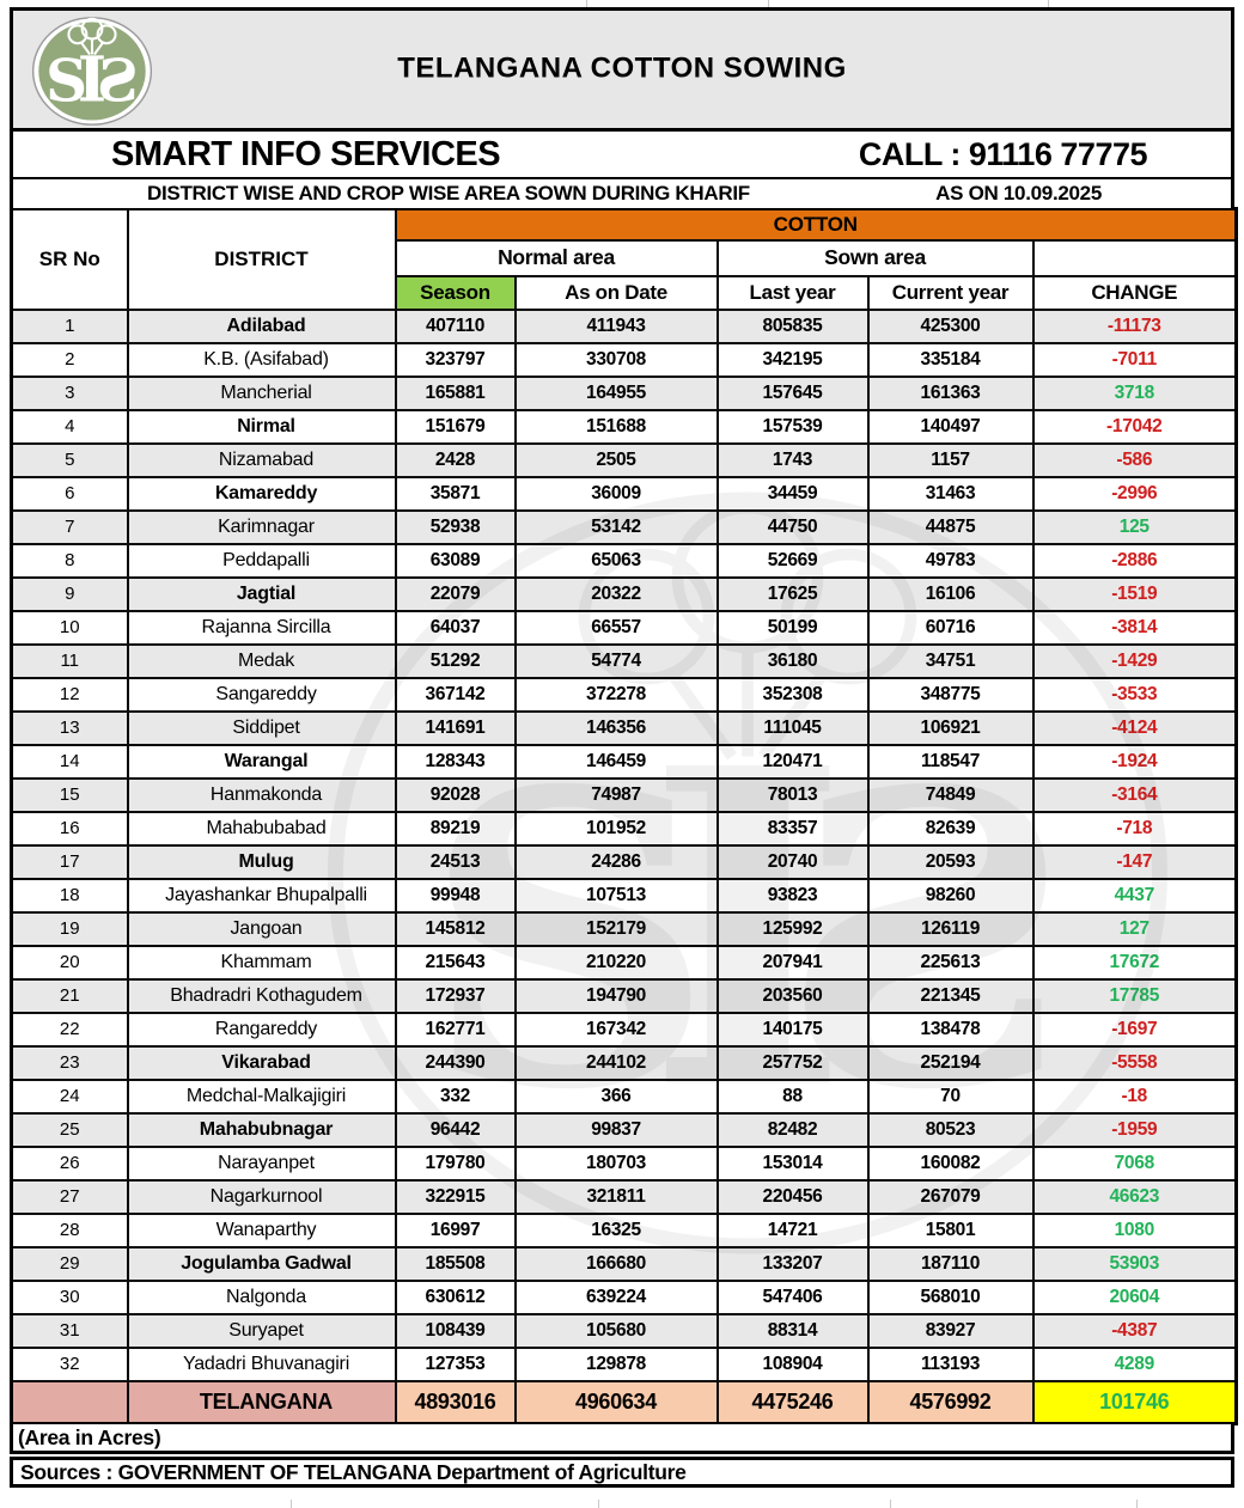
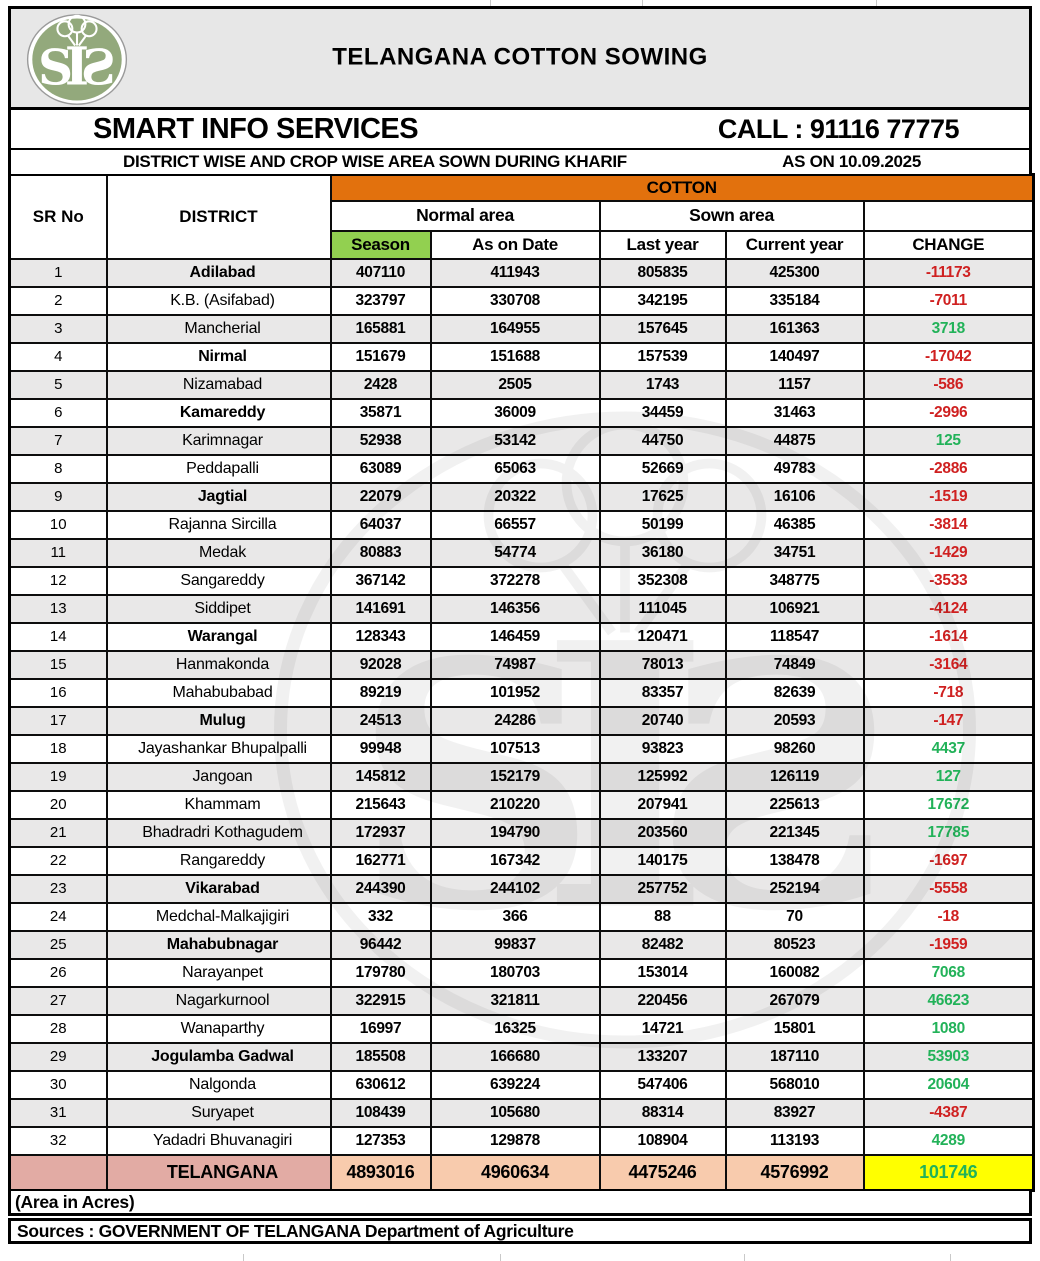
  S
  I
  TELANGANA COTTON SOWING
  SMART INFO SERVICES
  CALL : 91116 77775
  DISTRICT WISE AND CROP WISE AREA SOWN DURING KHARIF
  AS ON 10.09.2025
  SR No	DISTRICT	COTTON
  Normal area	Sown area
  Season	As on Date	Last year	Current year	CHANGE
  1	Adilabad	407110	411943	805835	425300	-11173
  2	K.B. (Asifabad)	323797	330708	342195	335184	-7011
  3	Mancherial	165881	164955	157645	161363	3718
  4	Nirmal	151679	151688	157539	140497	-17042
  5	Nizamabad	2428	2505	1743	1157	-586
  6	Kamareddy	35871	36009	34459	31463	-2996
  7	Karimnagar	52938	53142	44750	44875	125
  8	Peddapalli	63089	65063	52669	49783	-2886
  9	Jagtial	22079	20322	17625	16106	-1519
- 10	Rajanna Sircilla	64037	66557	50199	60716	-3814
+ 10	Rajanna Sircilla	64037	66557	50199	46385	-3814
- 11	Medak	51292	54774	36180	34751	-1429
+ 11	Medak	80883	54774	36180	34751	-1429
  12	Sangareddy	367142	372278	352308	348775	-3533
  13	Siddipet	141691	146356	111045	106921	-4124
- 14	Warangal	128343	146459	120471	118547	-1924
+ 14	Warangal	128343	146459	120471	118547	-1614
  15	Hanmakonda	92028	74987	78013	74849	-3164
  16	Mahabubabad	89219	101952	83357	82639	-718
  17	Mulug	24513	24286	20740	20593	-147
  18	Jayashankar Bhupalpalli	99948	107513	93823	98260	4437
  19	Jangoan	145812	152179	125992	126119	127
  20	Khammam	215643	210220	207941	225613	17672
  21	Bhadradri Kothagudem	172937	194790	203560	221345	17785
  22	Rangareddy	162771	167342	140175	138478	-1697
  23	Vikarabad	244390	244102	257752	252194	-5558
  24	Medchal-Malkajigiri	332	366	88	70	-18
  25	Mahabubnagar	96442	99837	82482	80523	-1959
  26	Narayanpet	179780	180703	153014	160082	7068
  27	Nagarkurnool	322915	321811	220456	267079	46623
  28	Wanaparthy	16997	16325	14721	15801	1080
  29	Jogulamba Gadwal	185508	166680	133207	187110	53903
  30	Nalgonda	630612	639224	547406	568010	20604
  31	Suryapet	108439	105680	88314	83927	-4387
  32	Yadadri Bhuvanagiri	127353	129878	108904	113193	4289
  	TELANGANA	4893016	4960634	4475246	4576992	101746
  (Area in Acres)
  Sources : GOVERNMENT OF TELANGANA Department of Agriculture
  S
  I
